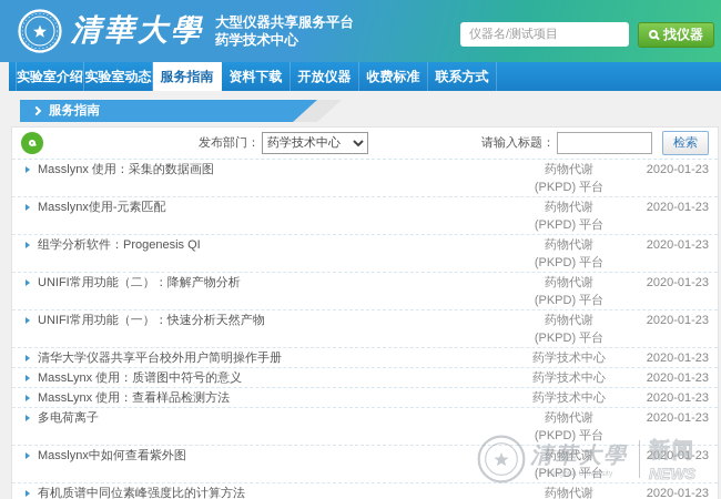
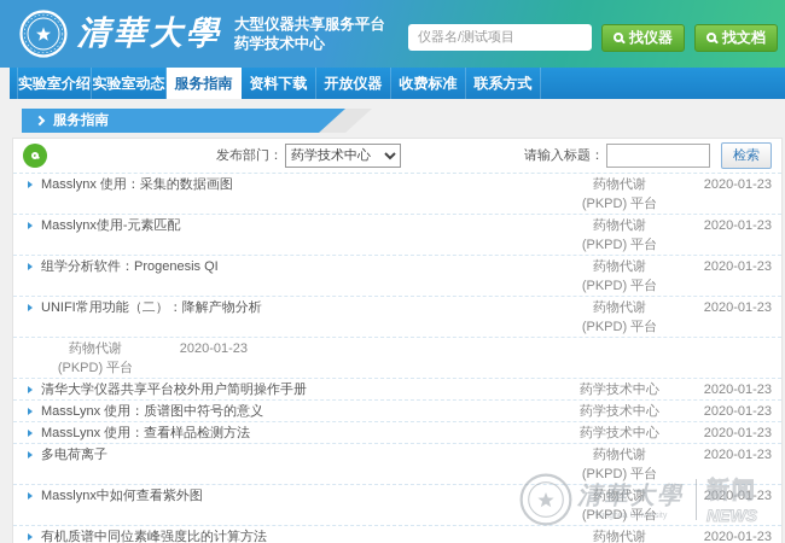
  清華大學
  大型仪器共享服务平台
  药学技术中心
  仪器名/测试项目
  找仪器
+ 找文档
  实验室介绍
  实验室动态
  服务指南
  资料下载
  开放仪器
  收费标准
  联系方式
  服务指南
  发布部门：
  药学技术中心
  请输入标题：
  检索
  Masslynx 使用：采集的数据画图
  药物代谢
  (PKPD) 平台
  2020-01-23
  Masslynx使用-元素匹配
  药物代谢
  (PKPD) 平台
  2020-01-23
  组学分析软件：Progenesis QI
  药物代谢
  (PKPD) 平台
  2020-01-23
  UNIFI常用功能（二）：降解产物分析
  药物代谢
  (PKPD) 平台
  2020-01-23
- UNIFI常用功能（一）：快速分析天然产物
  药物代谢
  (PKPD) 平台
  2020-01-23
  清华大学仪器共享平台校外用户简明操作手册
  药学技术中心
  2020-01-23
  MassLynx 使用：质谱图中符号的意义
  药学技术中心
  2020-01-23
  MassLynx 使用：查看样品检测方法
  药学技术中心
  2020-01-23
  多电荷离子
  药物代谢
  (PKPD) 平台
  2020-01-23
  Masslynx中如何查看紫外图
  药物代谢
  (PKPD) 平台
  2020-01-23
  有机质谱中同位素峰强度比的计算方法
  药物代谢
  2020-01-23
  清華大學
  新闻
  NEWS
